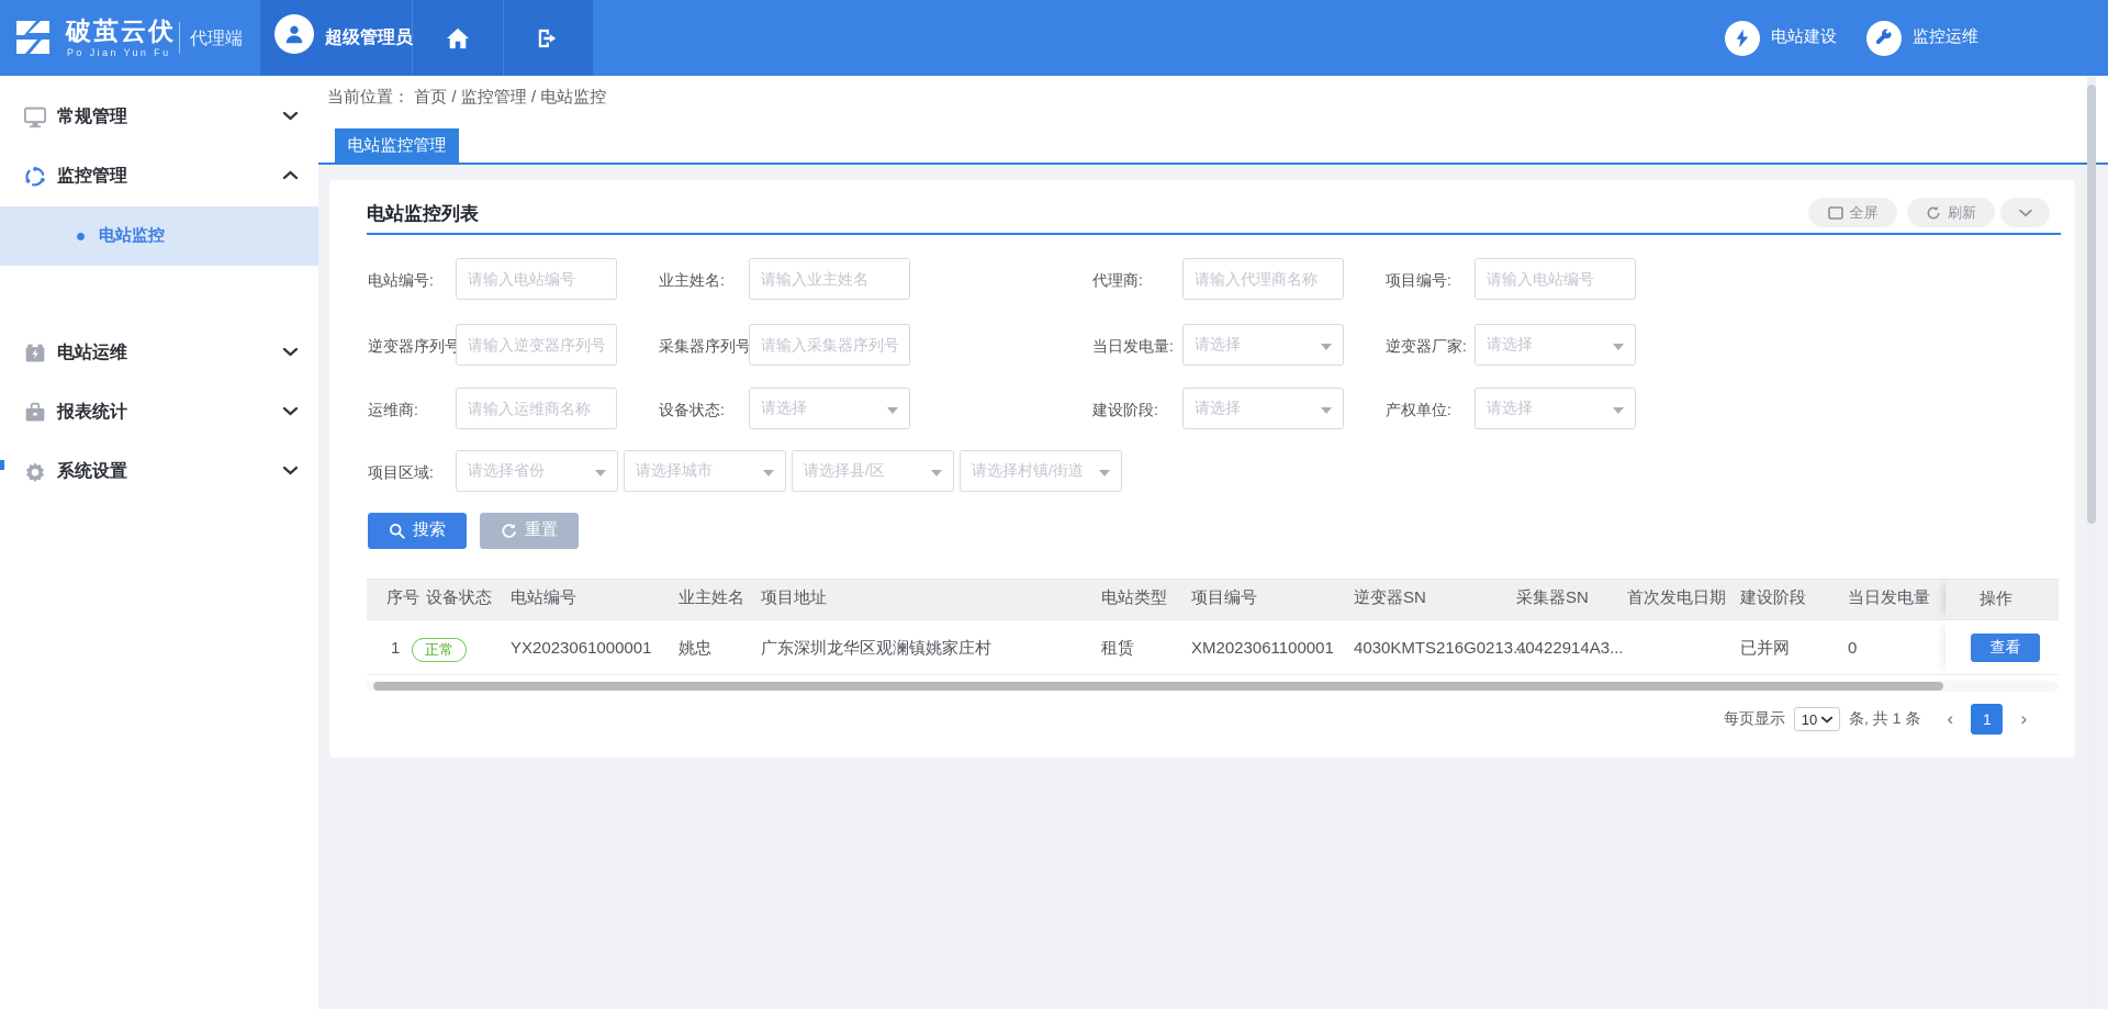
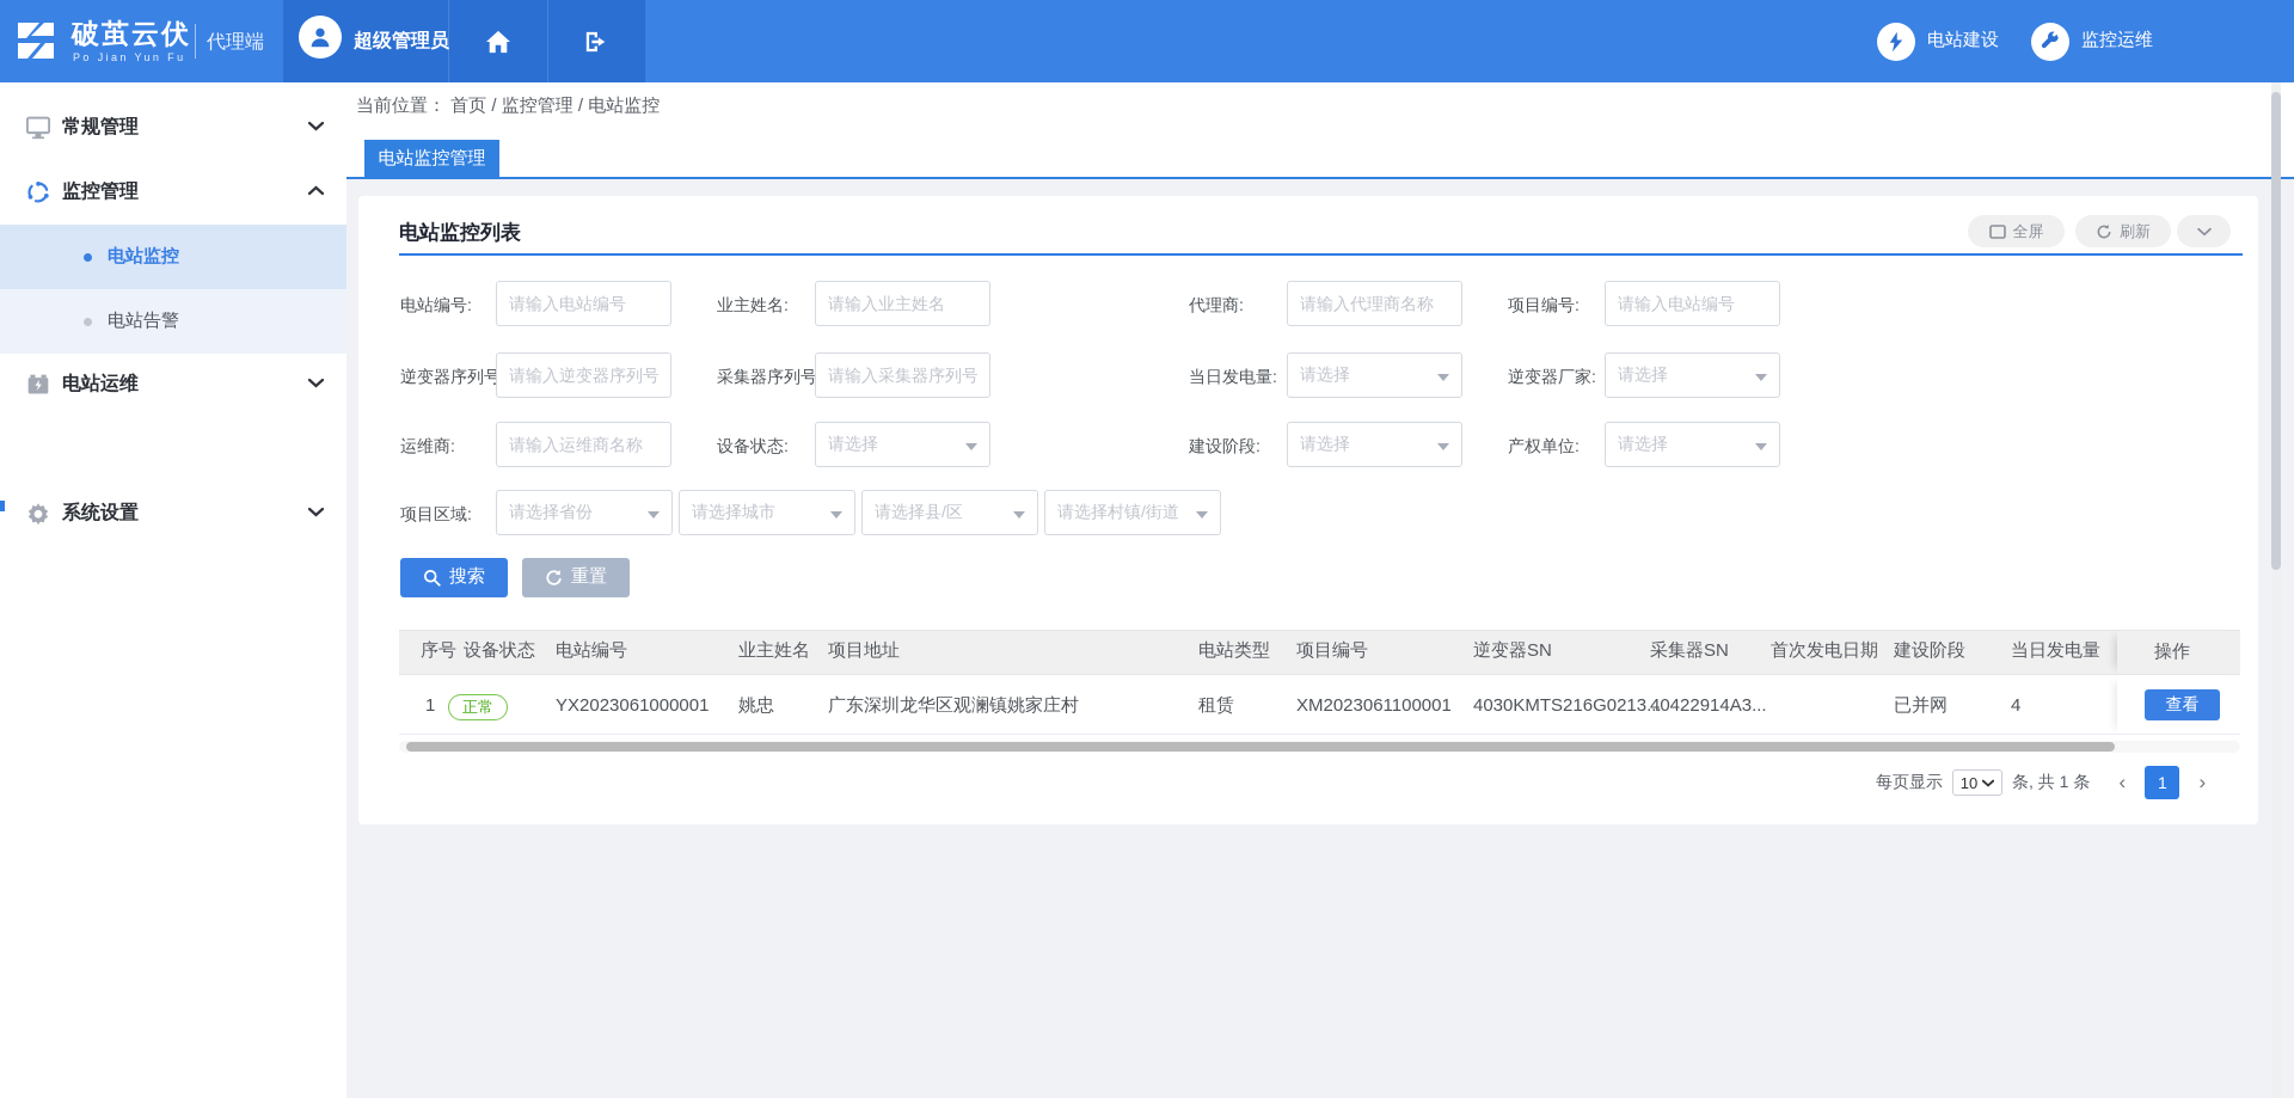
  破茧云伏
  Po Jian Yun Fu
  代理端
  超级管理员
  电站建设
  监控运维
  常规管理
  监控管理
  电站监控
+ 电站告警
  电站运维
- 报表统计
  系统设置
  当前位置： 首页 / 监控管理 / 电站监控
  电站监控管理
  电站监控列表
  全屏
  刷新
  电站编号:
  请输入电站编号
  业主姓名:
  请输入业主姓名
  代理商:
  请输入代理商名称
  项目编号:
  请输入电站编号
  逆变器序列号
  请输入逆变器序列号
  采集器序列号
  请输入采集器序列号
  当日发电量:
  请选择
  逆变器厂家:
  请选择
  运维商:
  请输入运维商名称
  设备状态:
  请选择
  建设阶段:
  请选择
  产权单位:
  请选择
  项目区域:
  请选择省份
  请选择城市
  请选择县/区
  请选择村镇/街道
  搜索
  重置
  序号
  设备状态
  电站编号
  业主姓名
  项目地址
  电站类型
  项目编号
  逆变器SN
  采集器SN
  首次发电日期
  建设阶段
  当日发电量
  1
  正常
  YX2023061000001
  姚忠
  广东深圳龙华区观澜镇姚家庄村
  租赁
  XM2023061100001
  4030KMTS216G0213...
  40422914A3...
  已并网
- 0
+ 4
  操作
  查看
  每页显示
  10
  条, 共 1 条
  ‹
  1
  ›
